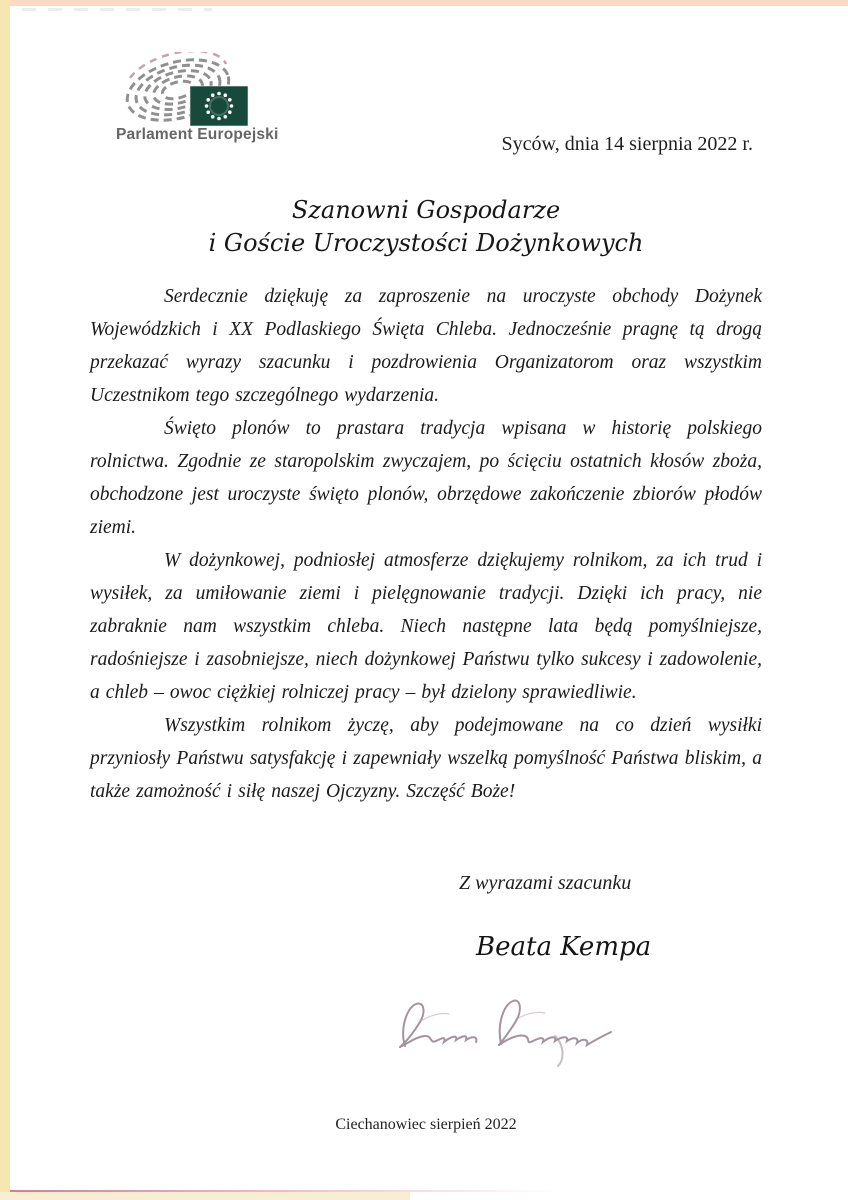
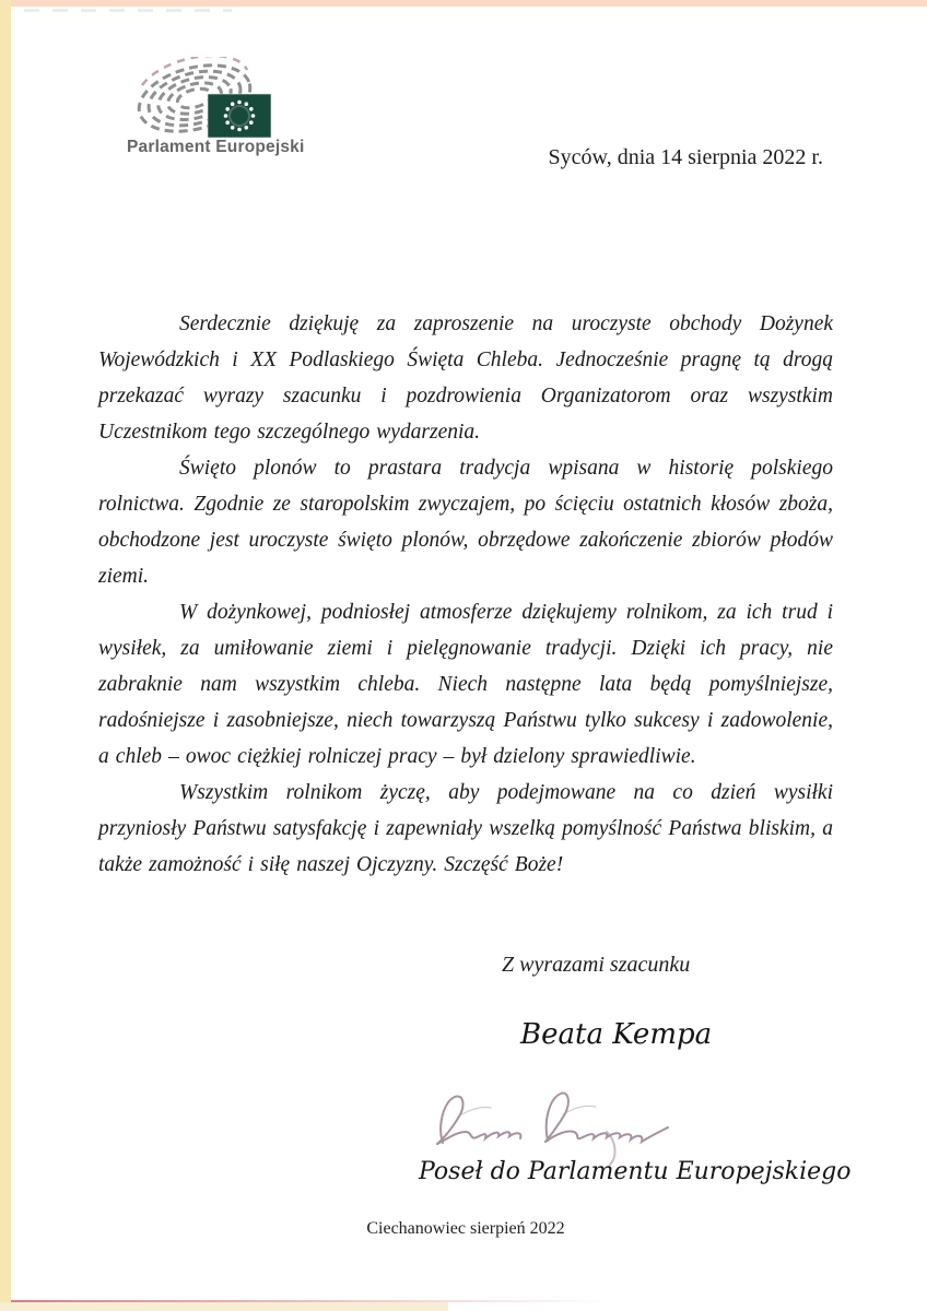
  Parlament Europejski
  Syców, dnia 14 sierpnia 2022 r.
- Szanowni Gospodarze
- i Goście Uroczystości Dożynkowych
  Serdecznie dziękuję za zaproszenie na uroczyste obchody Dożynek Wojewódzkich i XX Podlaskiego Święta Chleba. Jednocześnie pragnę tą drogą przekazać wyrazy szacunku i pozdrowienia Organizatorom oraz wszystkim Uczestnikom tego szczególnego wydarzenia.
  Święto plonów to prastara tradycja wpisana w historię polskiego rolnictwa. Zgodnie ze staropolskim zwyczajem, po ścięciu ostatnich kłosów zboża, obchodzone jest uroczyste święto plonów, obrzędowe zakończenie zbiorów płodów ziemi.
- W dożynkowej, podniosłej atmosferze dziękujemy rolnikom, za ich trud i wysiłek, za umiłowanie ziemi i pielęgnowanie tradycji. Dzięki ich pracy, nie zabraknie nam wszystkim chleba. Niech następne lata będą pomyślniejsze, radośniejsze i zasobniejsze, niech dożynkowej Państwu tylko sukcesy i zadowolenie, a chleb – owoc ciężkiej rolniczej pracy – był dzielony sprawiedliwie.
+ W dożynkowej, podniosłej atmosferze dziękujemy rolnikom, za ich trud i wysiłek, za umiłowanie ziemi i pielęgnowanie tradycji. Dzięki ich pracy, nie zabraknie nam wszystkim chleba. Niech następne lata będą pomyślniejsze, radośniejsze i zasobniejsze, niech towarzyszą Państwu tylko sukcesy i zadowolenie, a chleb – owoc ciężkiej rolniczej pracy – był dzielony sprawiedliwie.
  Wszystkim rolnikom życzę, aby podejmowane na co dzień wysiłki przyniosły Państwu satysfakcję i zapewniały wszelką pomyślność Państwa bliskim, a także zamożność i siłę naszej Ojczyzny. Szczęść Boże!
  Z wyrazami szacunku
  Beata Kempa
+ Poseł do Parlamentu Europejskiego
  Ciechanowiec sierpień 2022
